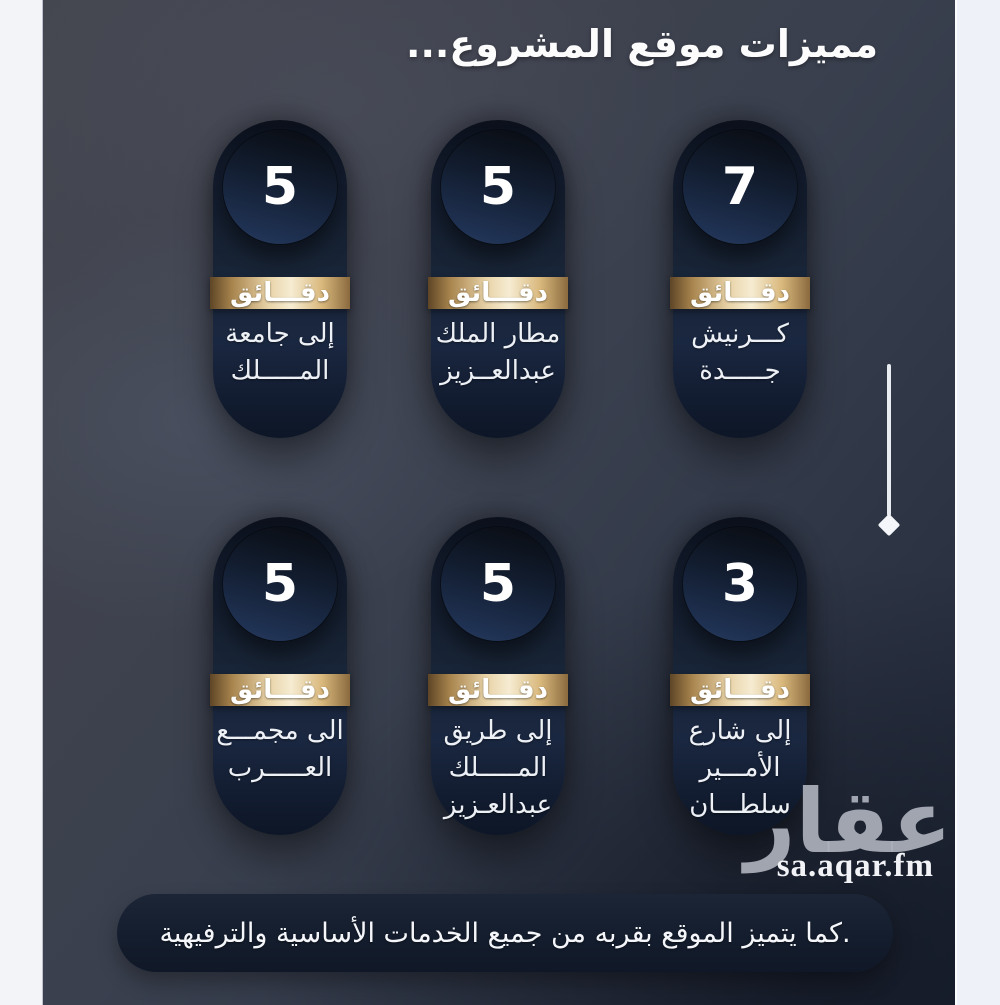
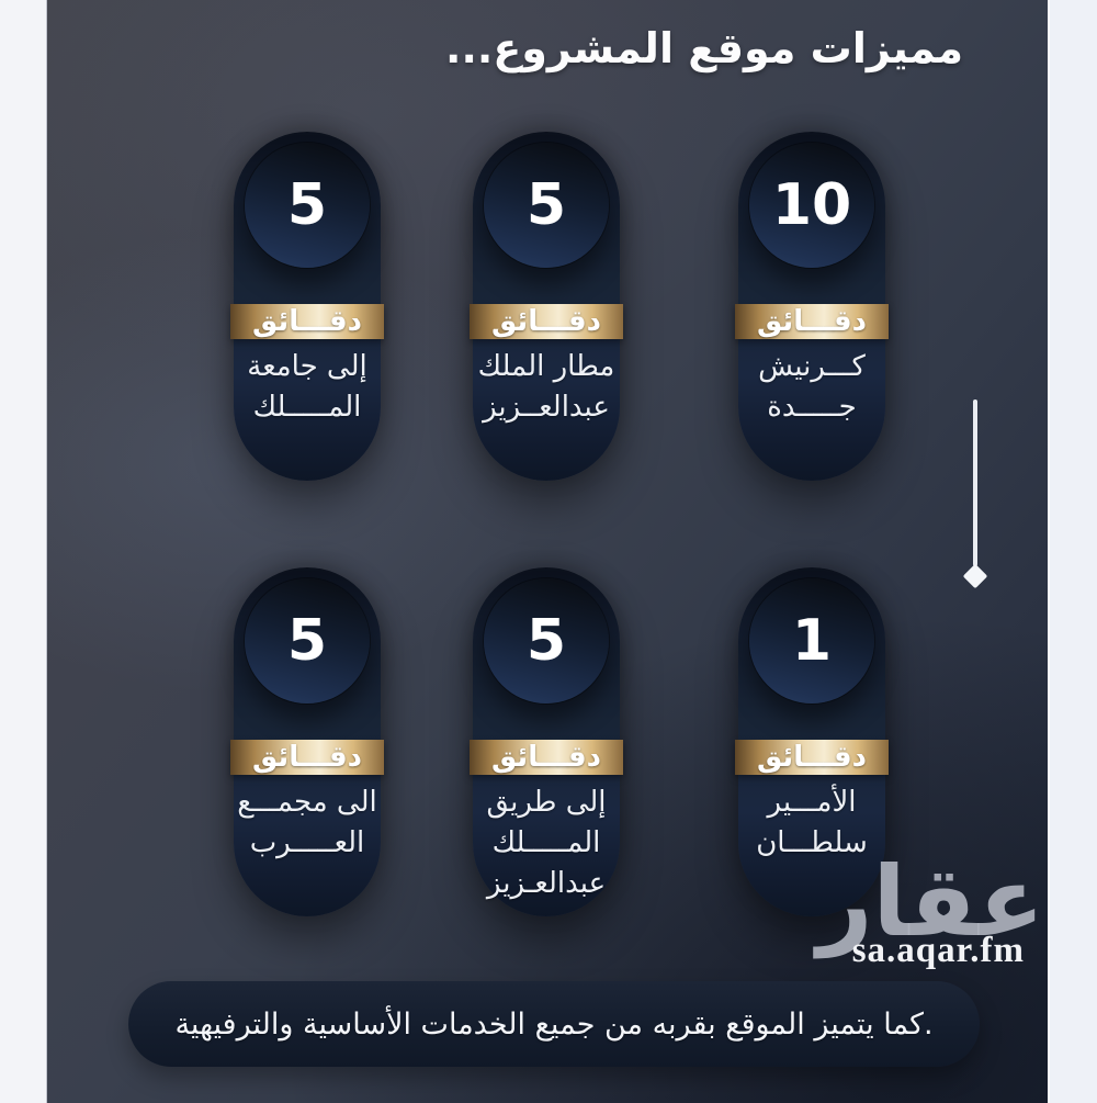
  مميزات موقع المشروع...
  5
  دقـــائق
  إلى جامعة
  المـــــلك
  5
  دقـــائق
  مطار الملك
  عبدالعــزيز
- 7
+ 10
  دقـــائق
  كـــرنيش
  جـــــدة
  5
  دقـــائق
  الى مجمـــع
  العـــــرب
  5
  دقـــائق
  إلى طريق
  المـــــلك
  عبدالعـزيز
- 3
+ 1
  دقـــائق
- إلى شارع
  الأمـــير
  سلطـــان
  عقار
  sa.aqar.fm
  .كما يتميز الموقع بقربه من جميع الخدمات الأساسية والترفيهية
